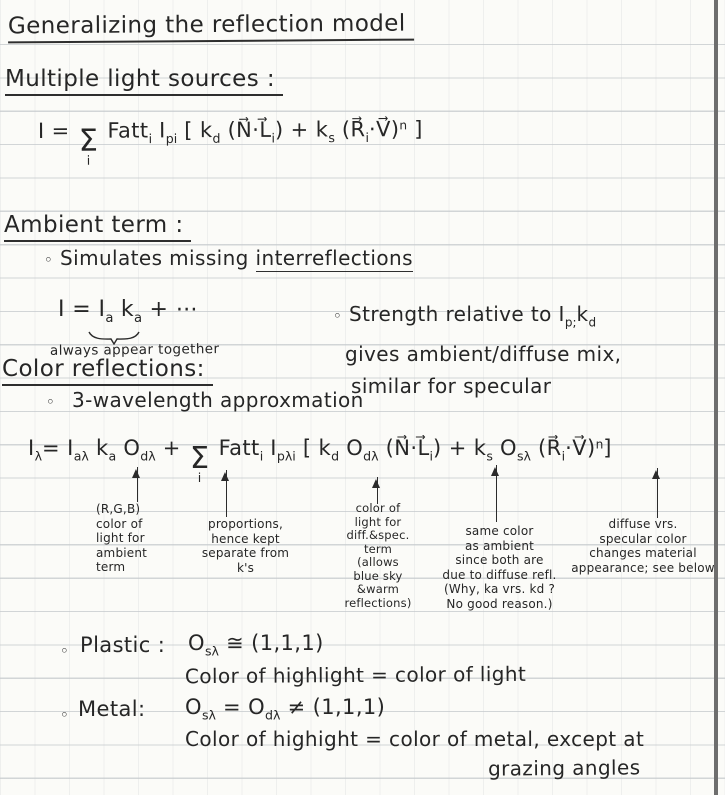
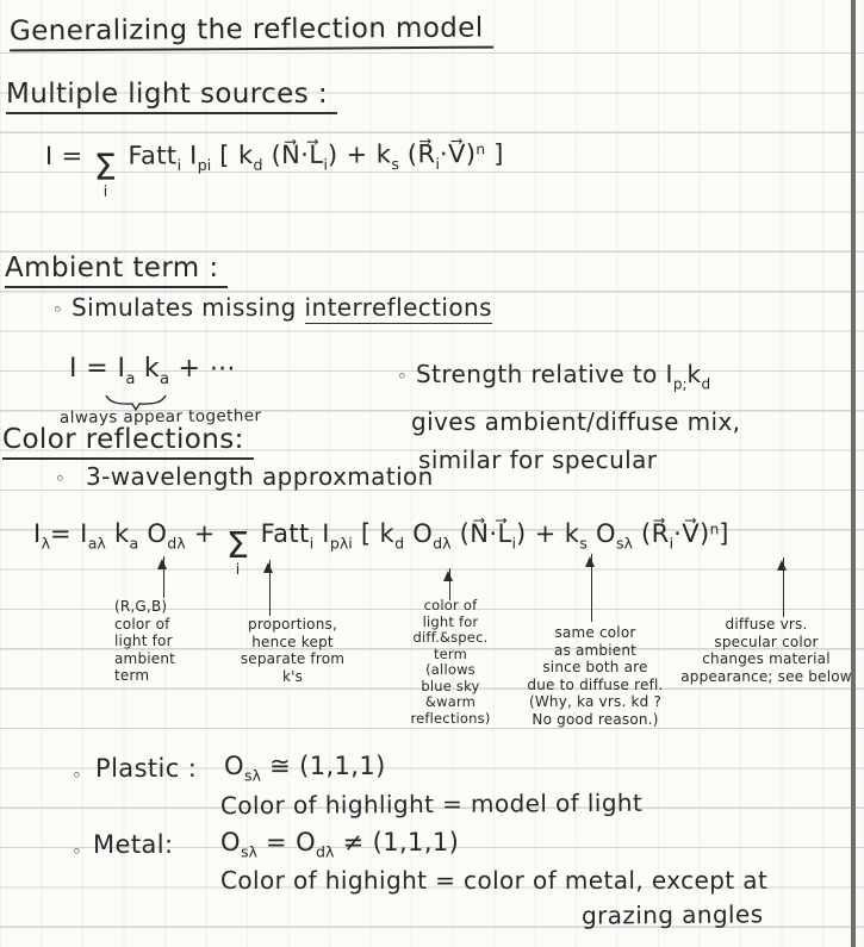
  Generalizing the reflection model
  Multiple light sources :
  I =
  Σ
  i
  Fatti Ipi [ kd (N⃗·L⃗i) + ks (R⃗i·V⃗)n ]
  Ambient term :
  ◦ Simulates missing interreflections
  I = Ia ka + ⋯
  always appear together
  ◦ Strength relative to Ip;kd
  gives ambient/diffuse mix,
  similar for specular
  Color reflections:
  ◦ 3-wavelength approxmation
  Iλ= Iaλ ka Odλ +
  Σ
  i
  Fatti Ipλi [ kd Odλ (N⃗·L⃗i) + ks Osλ (R⃗i·V⃗)n]
  (R,G,B)
  color of
  light for
  ambient
  term
  proportions,
  hence kept
  separate from
  k's
  color of
  light for
  diff.&spec.
  term
  (allows
  blue sky
  &warm
  reflections)
  same color
  as ambient
  since both are
  due to diffuse refl.
  (Why, ka vrs. kd ?
  No good reason.)
  diffuse vrs.
  specular color
  changes material
  appearance; see below
  ◦
  Plastic :
  Osλ ≅ (1,1,1)
- Color of highlight = color of light
+ Color of highlight = model of light
  ◦
  Metal:
  Osλ = Odλ ≠ (1,1,1)
  Color of highight = color of metal, except at
  grazing angles
